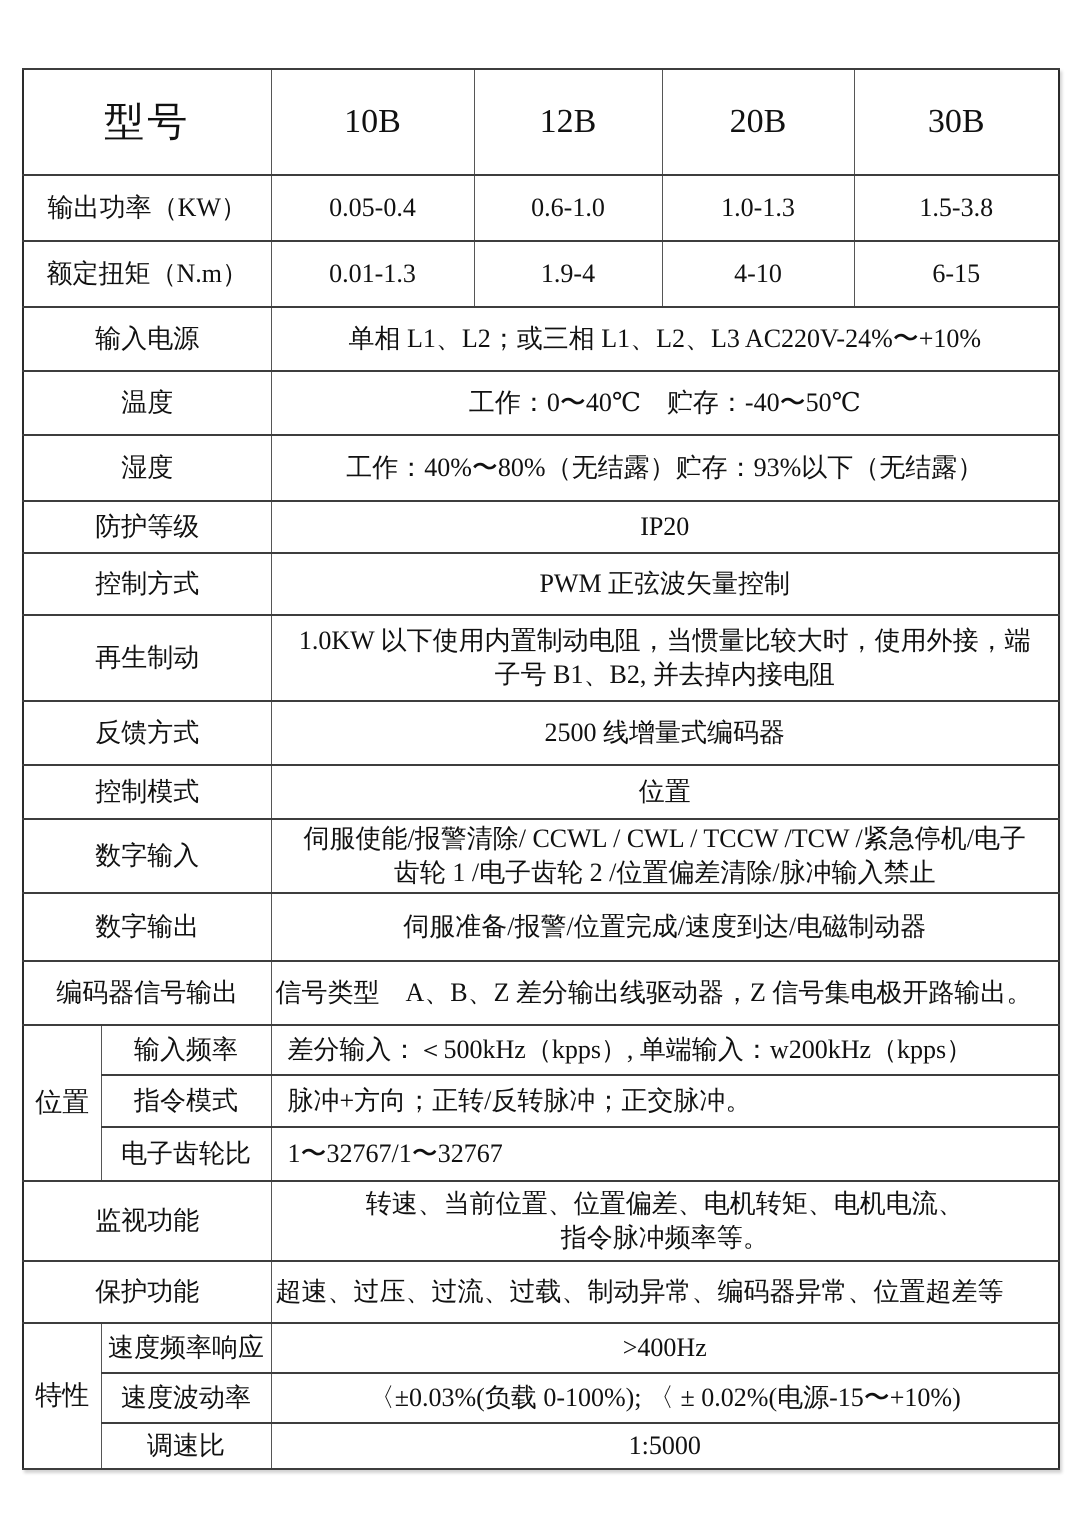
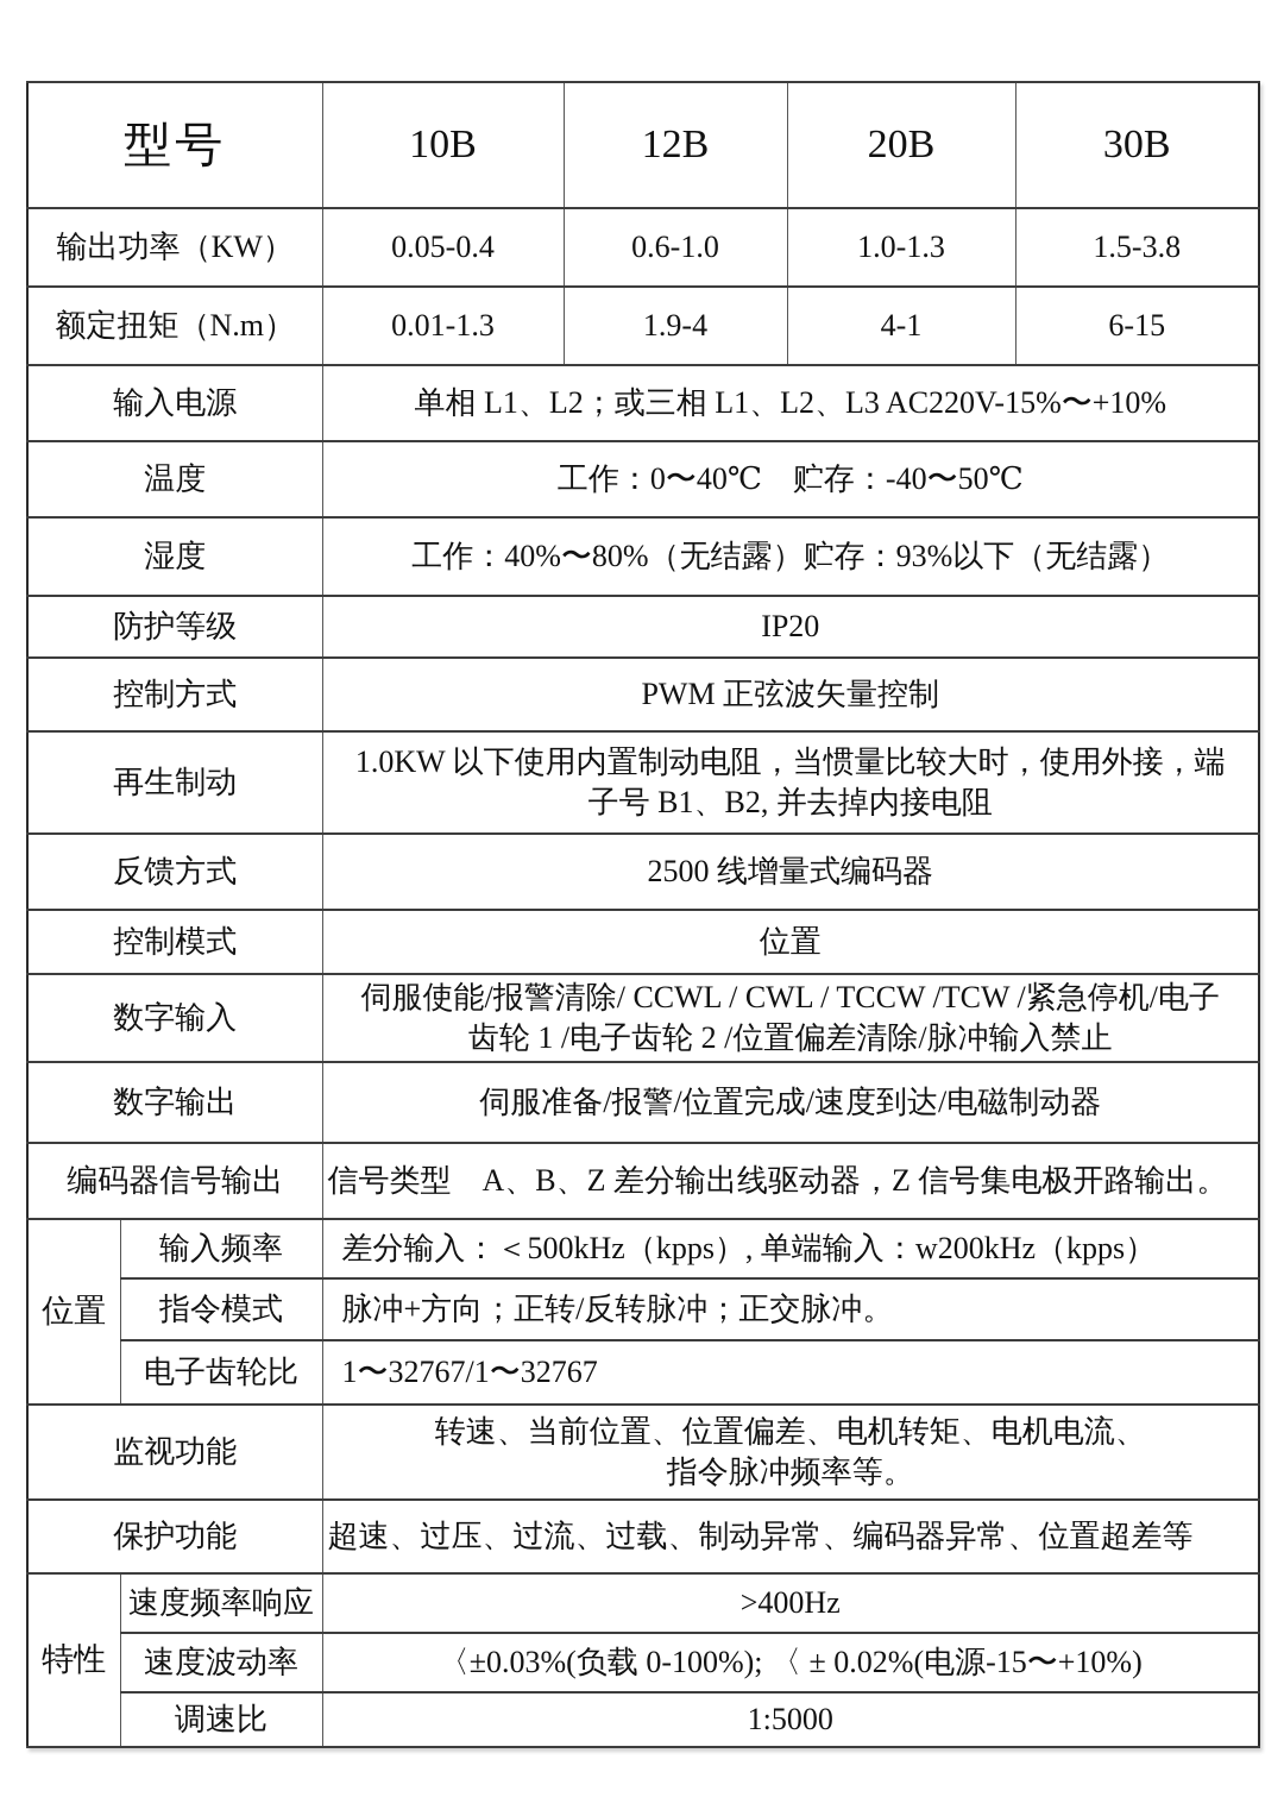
  型号	10B	12B	20B	30B
  输出功率（KW）	0.05-0.4	0.6-1.0	1.0-1.3	1.5-3.8
- 额定扭矩（N.m）	0.01-1.3	1.9-4	4-10	6-15
+ 额定扭矩（N.m）	0.01-1.3	1.9-4	4-1	6-15
- 输入电源	单相 L1、L2；或三相 L1、L2、L3 AC220V-24%〜+10%
+ 输入电源	单相 L1、L2；或三相 L1、L2、L3 AC220V-15%〜+10%
  温度	工作：0〜40℃ 贮存：-40〜50℃
  湿度	工作：40%〜80%（无结露）贮存：93%以下（无结露）
  防护等级	IP20
  控制方式	PWM 正弦波矢量控制
  再生制动	1.0KW 以下使用内置制动电阻，当惯量比较大时，使用外接，端 子号 B1、B2, 并去掉内接电阻
  反馈方式	2500 线增量式编码器
  控制模式	位置
  数字输入	伺服使能/报警清除/ CCWL / CWL / TCCW /TCW /紧急停机/电子 齿轮 1 /电子齿轮 2 /位置偏差清除/脉冲输入禁止
  数字输出	伺服准备/报警/位置完成/速度到达/电磁制动器
  编码器信号输出	信号类型 A、B、Z 差分输出线驱动器，Z 信号集电极开路输出。
  位置	输入频率	差分输入：＜500kHz（kpps）, 单端输入：w200kHz（kpps）
  指令模式	脉冲+方向；正转/反转脉冲；正交脉冲。
  电子齿轮比	1〜32767/1〜32767
  监视功能	转速、当前位置、位置偏差、电机转矩、电机电流、 指令脉冲频率等。
  保护功能	超速、过压、过流、过载、制动异常、编码器异常、位置超差等
  特性	速度频率响应	>400Hz
  速度波动率	〈±0.03%(负载 0-100%); 〈 ± 0.02%(电源-15〜+10%)
  调速比	1:5000
